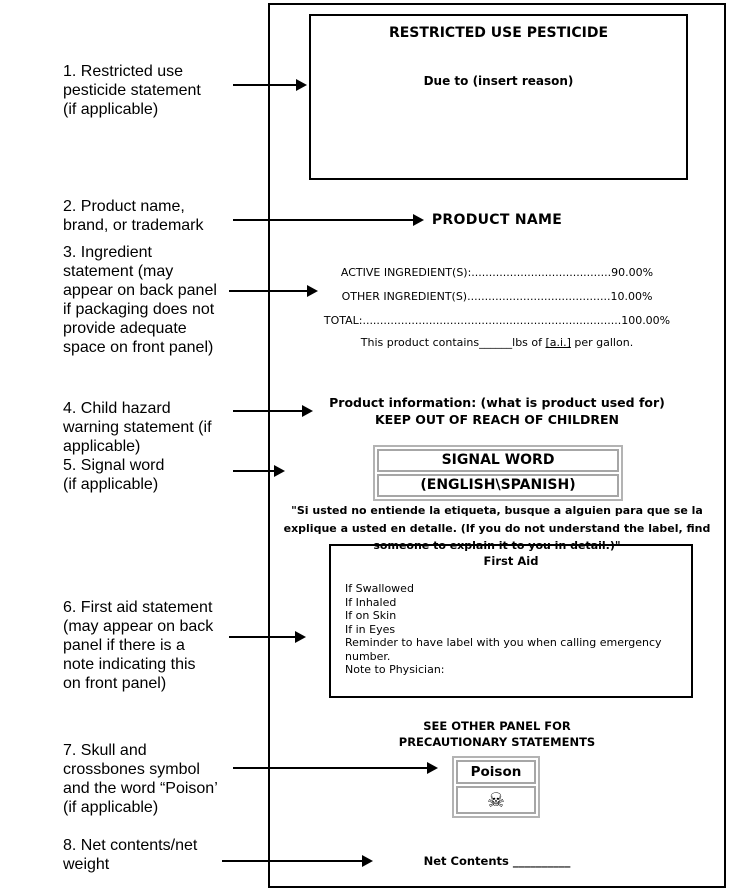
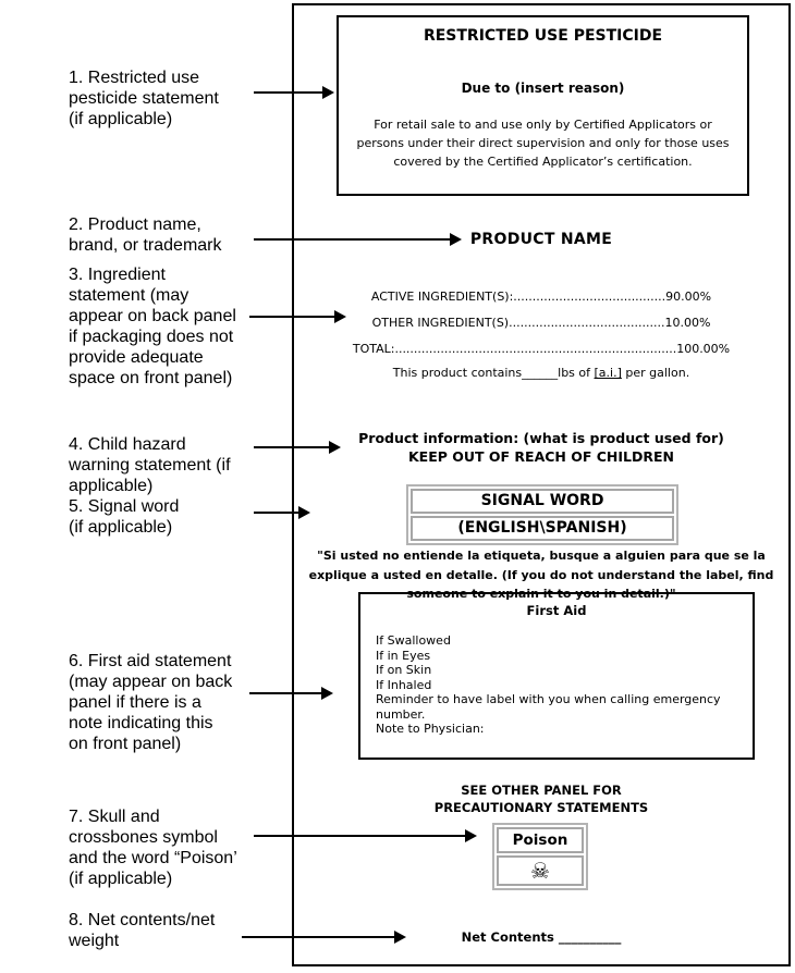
  1. Restricted use
  pesticide statement
  (if applicable)
  2. Product name,
  brand, or trademark
  3. Ingredient
  statement (may
  appear on back panel
  if packaging does not
  provide adequate
  space on front panel)
  4. Child hazard
  warning statement (if
  applicable)
  5. Signal word
  (if applicable)
  6. First aid statement
  (may appear on back
  panel if there is a
  note indicating this
  on front panel)
  7. Skull and
  crossbones symbol
  and the word “Poison’
  (if applicable)
  8. Net contents/net
  weight
  RESTRICTED USE PESTICIDE
  Due to (insert reason)
+ For retail sale to and use only by Certified Applicators or
+ persons under their direct supervision and only for those uses
+ covered by the Certified Applicator’s certification.
  PRODUCT NAME
  ACTIVE INGREDIENT(S):........................................90.00%
  OTHER INGREDIENT(S).........................................10.00%
  TOTAL:..........................................................................100.00%
  This product contains______lbs of [a.i.] per gallon.
  Product information: (what is product used for)
  KEEP OUT OF REACH OF CHILDREN
  SIGNAL WORD
  (ENGLISH\SPANISH)
  "Si usted no entiende la etiqueta, busque a alguien para que se la
  explique a usted en detalle. (If you do not understand the label, find
  someone to explain it to you in detail.)"
  First Aid
  If Swallowed
- If Inhaled
+ If in Eyes
  If on Skin
- If in Eyes
+ If Inhaled
  Reminder to have label with you when calling emergency
  number.
  Note to Physician:
  SEE OTHER PANEL FOR
  PRECAUTIONARY STATEMENTS
  Poison
  ☠
  Net Contents __________
